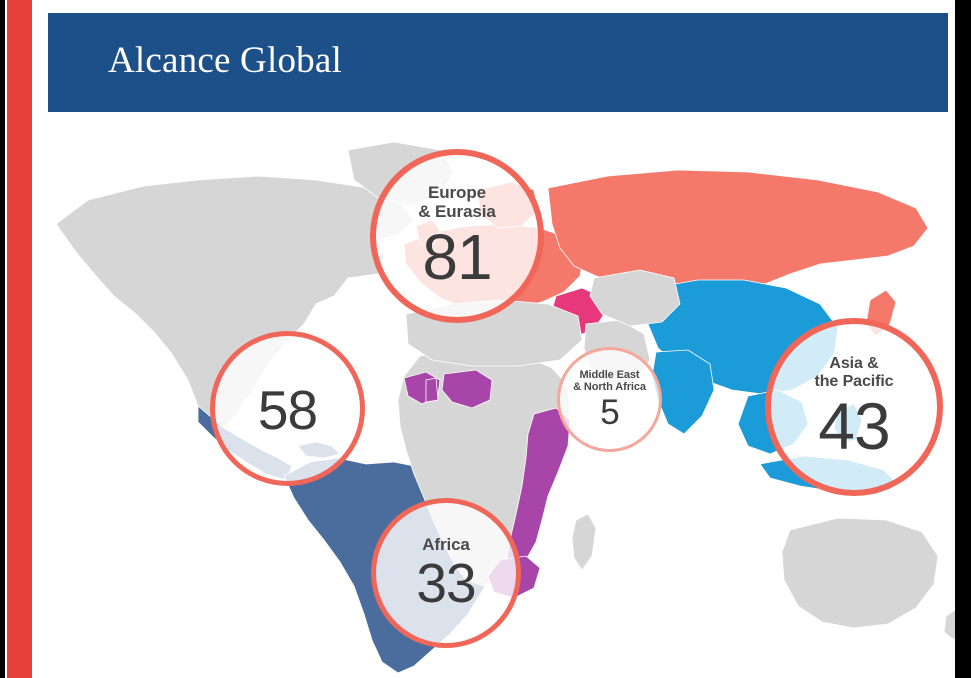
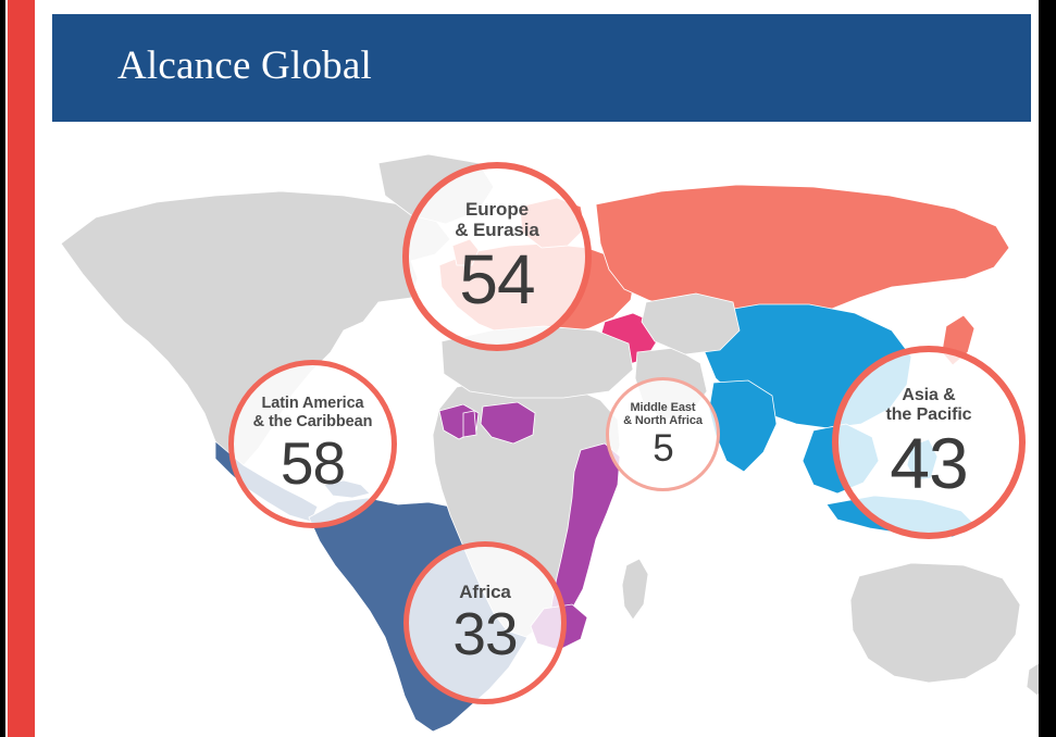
  Alcance Global
  Europe
  & Eurasia
- 81
+ 54
+ Latin America
+ & the Caribbean
  58
  Middle East
  & North Africa
  5
  Asia &
  the Pacific
  43
  Africa
  33
